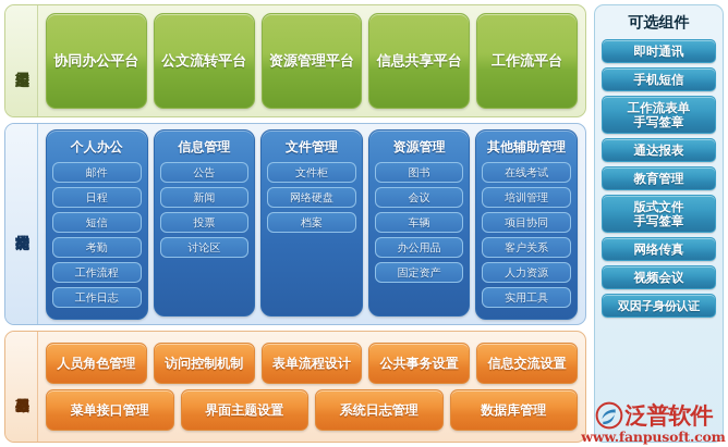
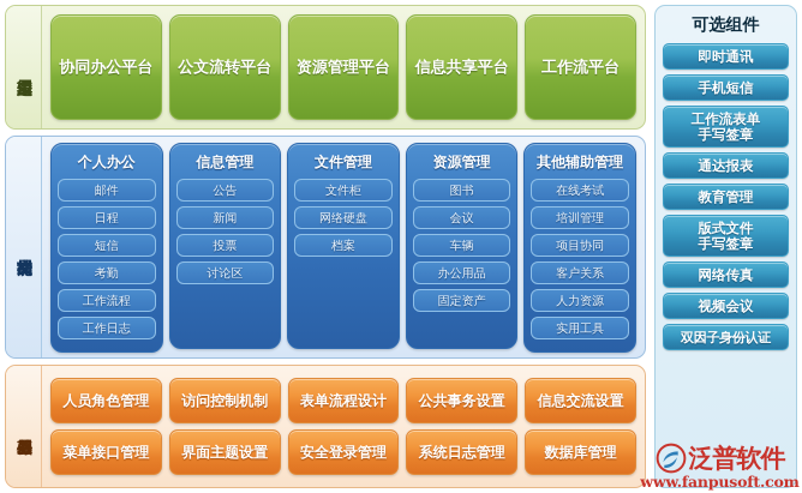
  协同办公平台
  公文流转平台
  资源管理平台
  信息共享平台
  工作流平台
  个人办公
  邮件
  日程
  短信
  考勤
  工作流程
  工作日志
  信息管理
  公告
  新闻
  投票
  讨论区
  文件管理
  文件柜
  网络硬盘
  档案
  资源管理
  图书
  会议
  车辆
  办公用品
  固定资产
  其他辅助管理
  在线考试
  培训管理
  项目协同
  客户关系
  人力资源
  实用工具
  人员角色管理
  访问控制机制
  表单流程设计
  公共事务设置
  信息交流设置
  菜单接口管理
  界面主题设置
+ 安全登录管理
  系统日志管理
  数据库管理
  可选组件
  即时通讯
  手机短信
  工作流表单
  手写签章
  通达报表
  教育管理
  版式文件
  手写签章
  网络传真
  视频会议
  双因子身份认证
  泛普软件
  www.fanpusoft.com
